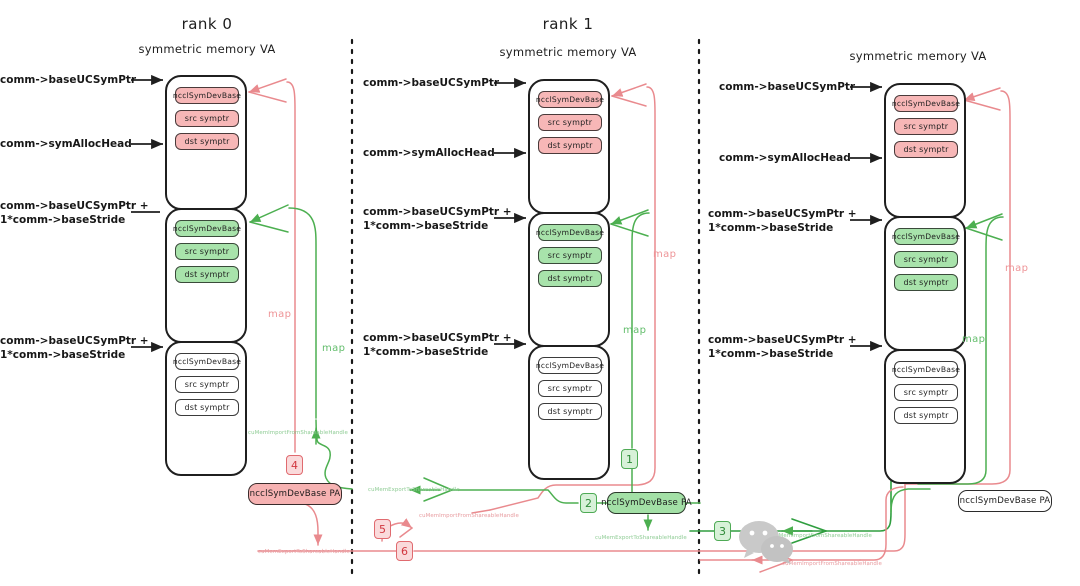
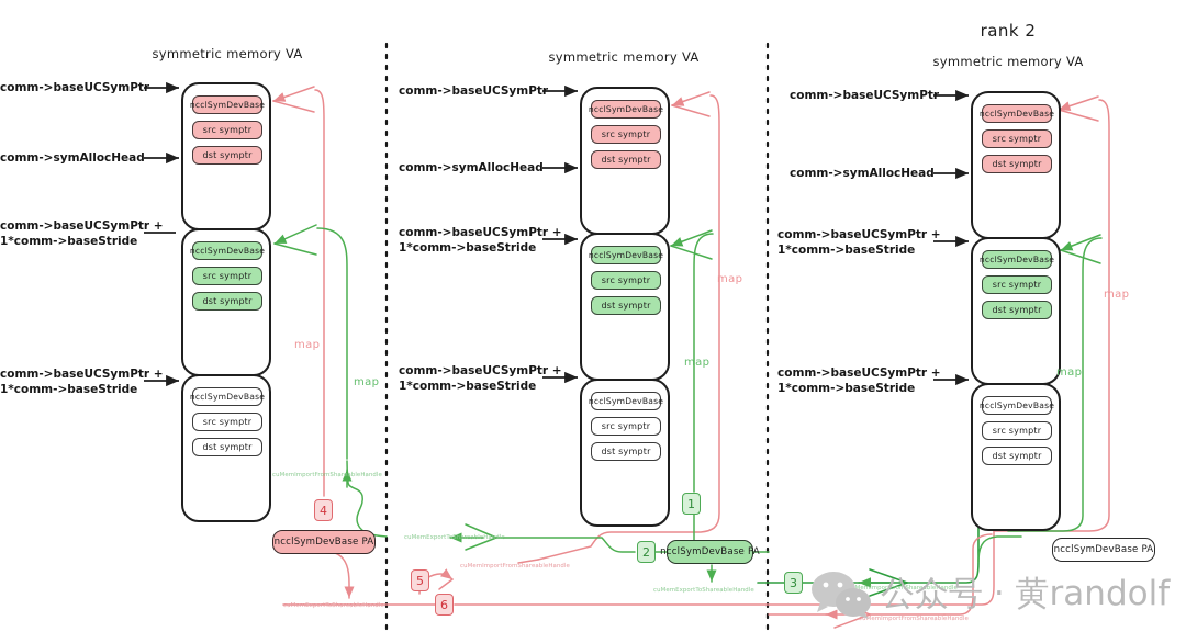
- rank 0
  symmetric memory VA
  comm->baseUCSymPtr
  comm->symAllocHead
  comm->baseUCSymPtr +
  1*comm->baseStride
  comm->baseUCSymPtr +
  1*comm->baseStride
  ncclSymDevBase
  src symptr
  dst symptr
  ncclSymDevBase
  src symptr
  dst symptr
  ncclSymDevBase
  src symptr
  dst symptr
  map
  map
  ncclSymDevBase PA
- rank 1
  symmetric memory VA
  comm->baseUCSymPtr
  comm->symAllocHead
  comm->baseUCSymPtr +
  1*comm->baseStride
  comm->baseUCSymPtr +
  1*comm->baseStride
  ncclSymDevBase
  src symptr
  dst symptr
  ncclSymDevBase
  src symptr
  dst symptr
  ncclSymDevBase
  src symptr
  dst symptr
  map
  map
  ncclSymDevBase PA
+ rank 2
  symmetric memory VA
  comm->baseUCSymPtr
  comm->symAllocHead
  comm->baseUCSymPtr +
  1*comm->baseStride
  comm->baseUCSymPtr +
  1*comm->baseStride
  ncclSymDevBase
  src symptr
  dst symptr
  ncclSymDevBase
  src symptr
  dst symptr
  ncclSymDevBase
  src symptr
  dst symptr
  map
  map
  ncclSymDevBase PA
  1
  2
  3
  4
  5
  6
+ 公众号 · 黄randolf
